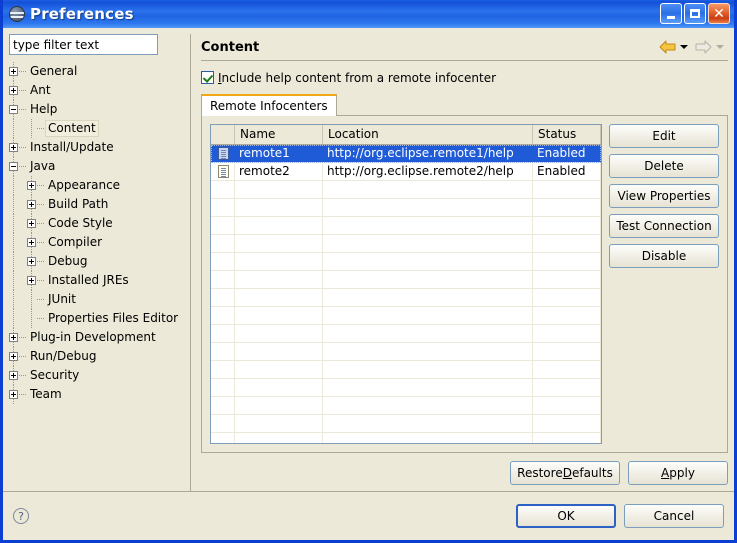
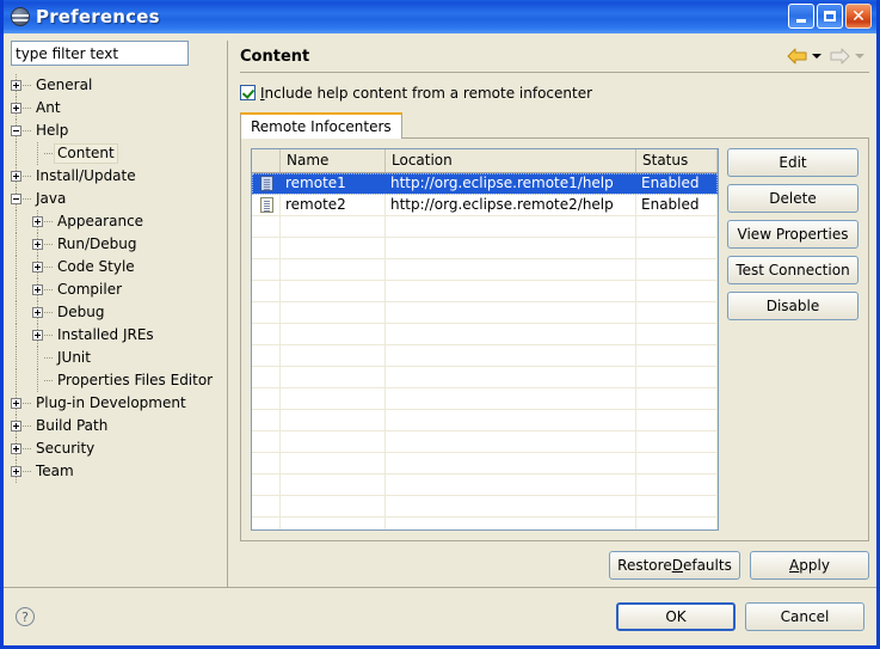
  Preferences
  ✕
  type filter text
  General
  Ant
  Help
  Content
  Install/Update
  Java
  Appearance
- Build Path
+ Run/Debug
  Code Style
  Compiler
  Debug
  Installed JREs
  JUnit
  Properties Files Editor
  Plug-in Development
- Run/Debug
+ Build Path
  Security
  Team
  Content
  Include help content from a remote infocenter
  Remote Infocenters
  Name
  Location
  Status
  remote1
  http://org.eclipse.remote1/help
  Enabled
  remote2
  http://org.eclipse.remote2/help
  Enabled
  Edit
  Delete
  View Properties
  Test Connection
  Disable
  Restore
  D
  efaults
  A
  pply
  ?
  OK
  Cancel
